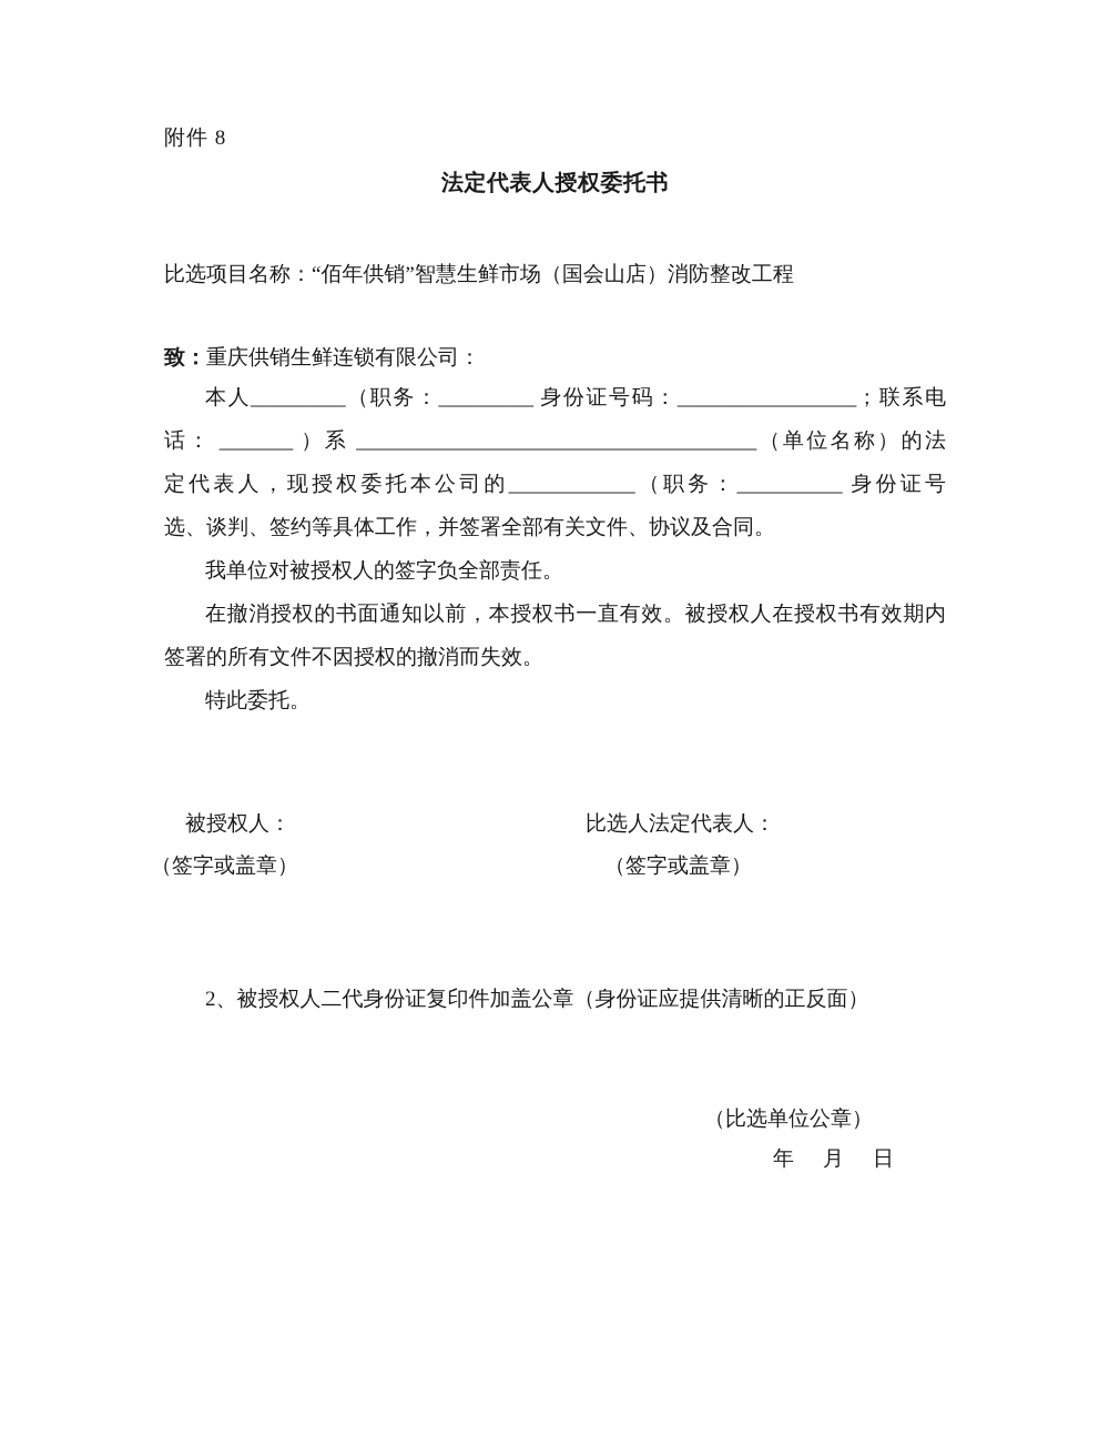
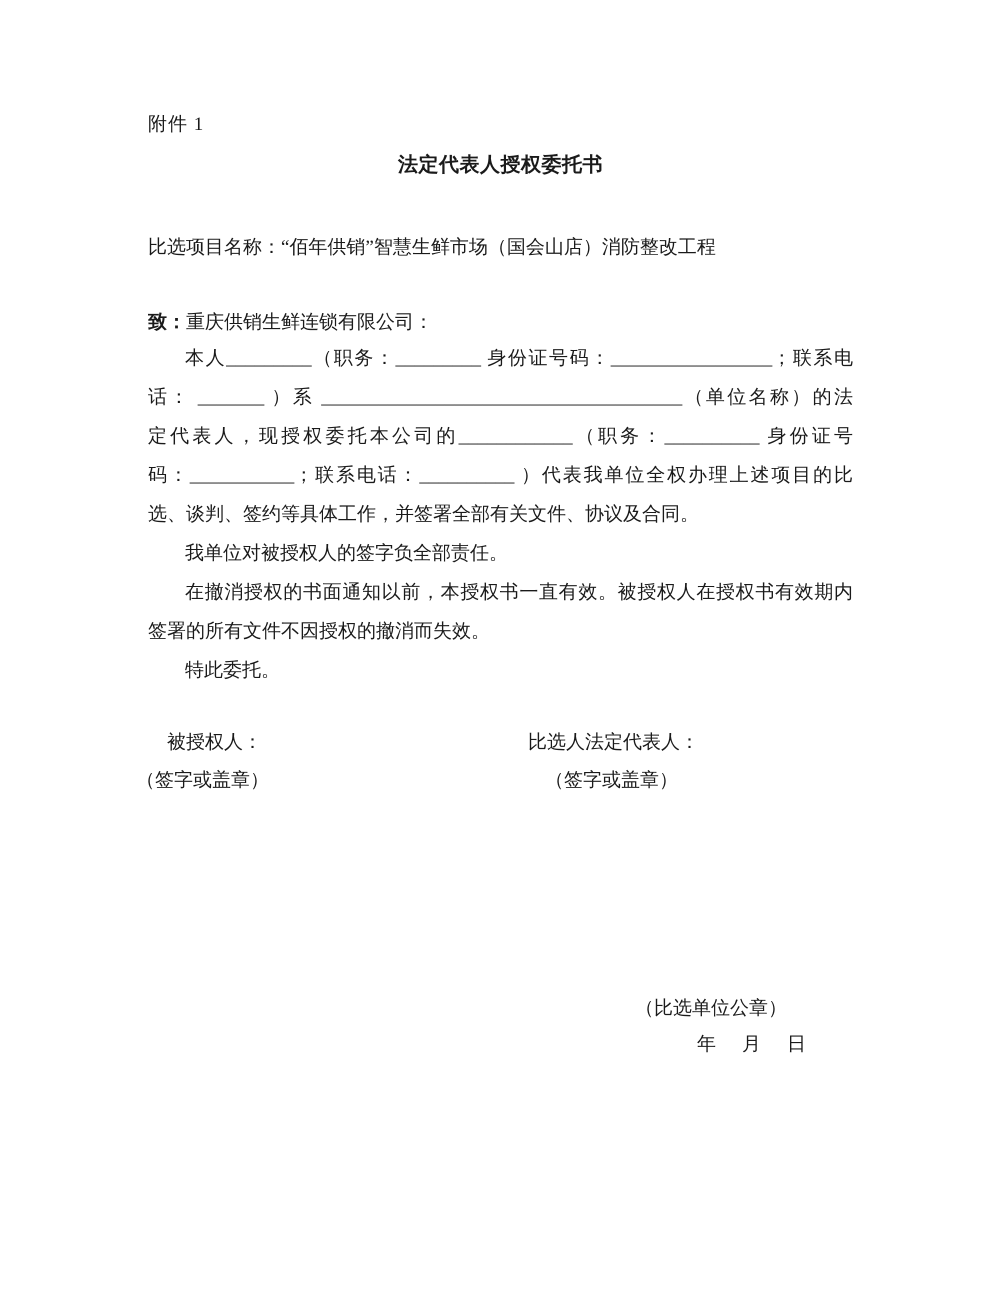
- 附件 8
+ 附件 1
  法定代表人授权委托书
  比选项目名称：“佰年供销”智慧生鲜市场（国会山店）消防整改工程
  致：重庆供销生鲜连锁有限公司：
  本人_________（职务：_________ 身份证号码：_________________；联系电
  话： _______ ）系 ______________________________________（单位名称）的法
  定代表人，现授权委托本公司的____________（职务：__________ 身份证号
+ 码：___________；联系电话：__________ ）代表我单位全权办理上述项目的比
  选、谈判、签约等具体工作，并签署全部有关文件、协议及合同。
  我单位对被授权人的签字负全部责任。
  在撤消授权的书面通知以前，本授权书一直有效。被授权人在授权书有效期内
  签署的所有文件不因授权的撤消而失效。
  特此委托。
  被授权人：
  比选人法定代表人：
  （签字或盖章）
  （签字或盖章）
- 2、被授权人二代身份证复印件加盖公章（身份证应提供清晰的正反面）
  （比选单位公章）
  年
  月
  日
